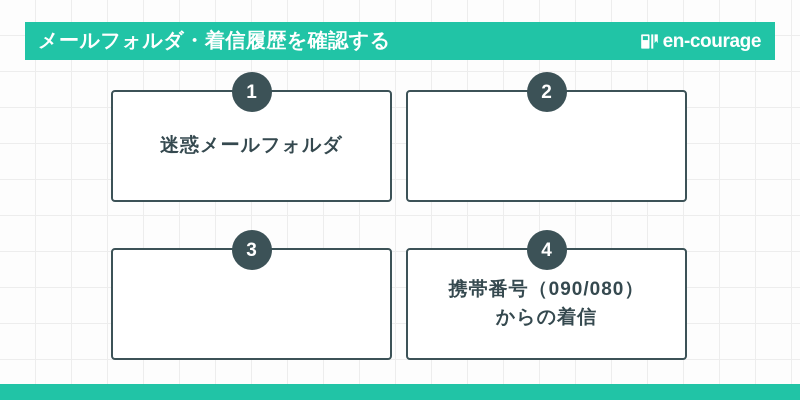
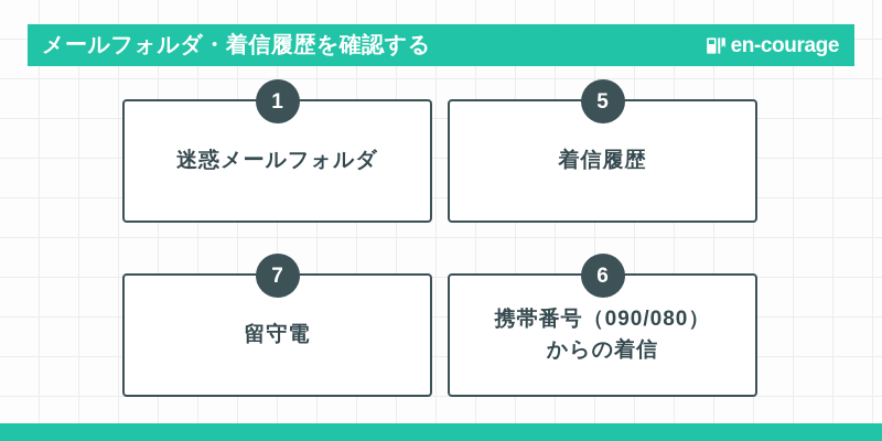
  メールフォルダ・着信履歴を確認する
  en-courage
  1
  迷惑メールフォルダ
- 2
+ 5
+ 着信履歴
- 3
+ 7
+ 留守電
- 4
+ 6
  携帯番号（090/080）
  からの着信
